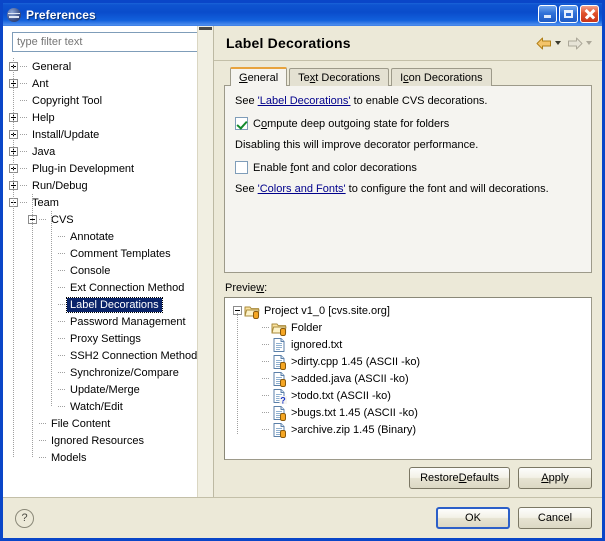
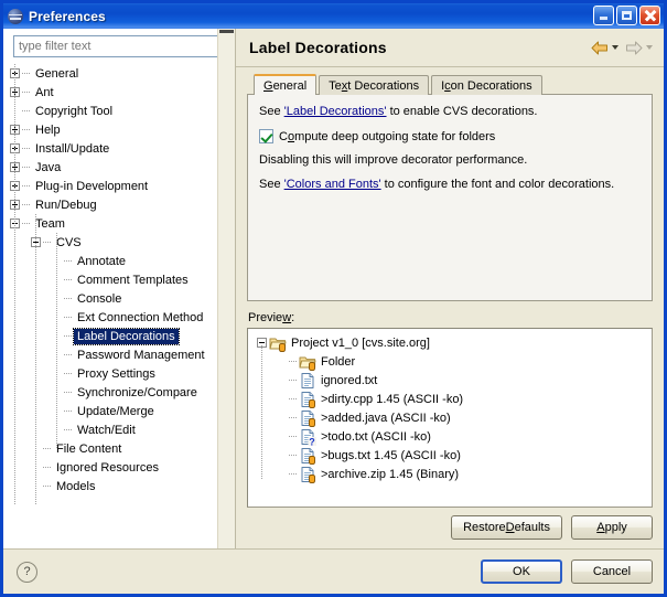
  Preferences
  type filter text
  General
  Ant
  Copyright Tool
  Help
  Install/Update
  Java
  Plug-in Development
  Run/Debug
  Team
  CVS
  Annotate
  Comment Templates
  Console
  Ext Connection Method
  Label Decorations
  Password Management
  Proxy Settings
- SSH2 Connection Method
  Synchronize/Compare
  Update/Merge
  Watch/Edit
  File Content
  Ignored Resources
  Models
  Label Decorations
  G
  eneral
  Te
  x
  t Decorations
  I
  c
  on Decorations
  See 'Label Decorations' to enable CVS decorations.
  Compute deep outgoing state for folders
  Disabling this will improve decorator performance.
- Enable font and color decorations
- See 'Colors and Fonts' to configure the font and will decorations.
+ See 'Colors and Fonts' to configure the font and color decorations.
  Preview:
  Project v1_0 [cvs.site.org]
  Folder
  ignored.txt
  >dirty.cpp 1.45 (ASCII -ko)
  >added.java (ASCII -ko)
  ?
  >todo.txt (ASCII -ko)
  >bugs.txt 1.45 (ASCII -ko)
  >archive.zip 1.45 (Binary)
  Restore
  D
  efaults
  A
  pply
  ?
  OK
  Cancel
